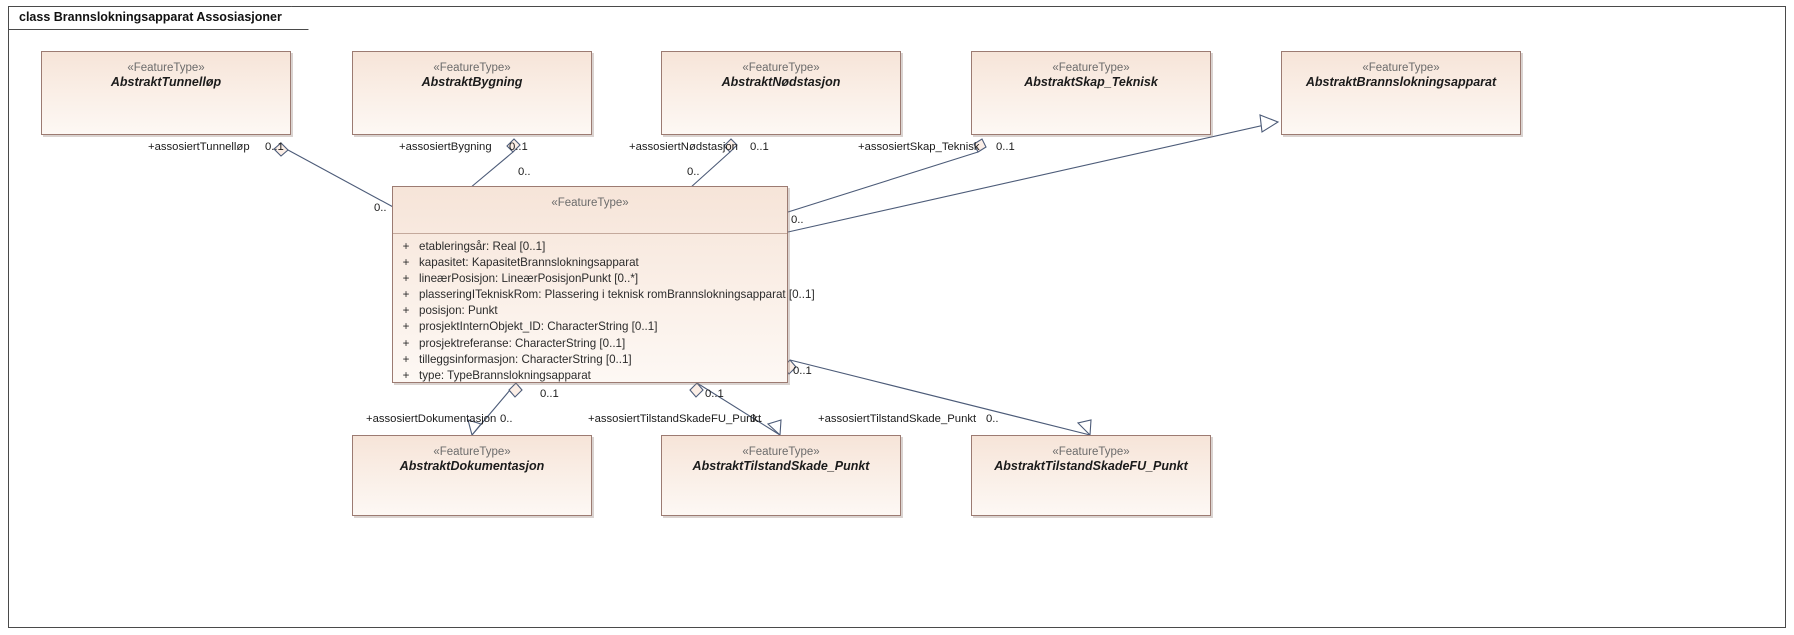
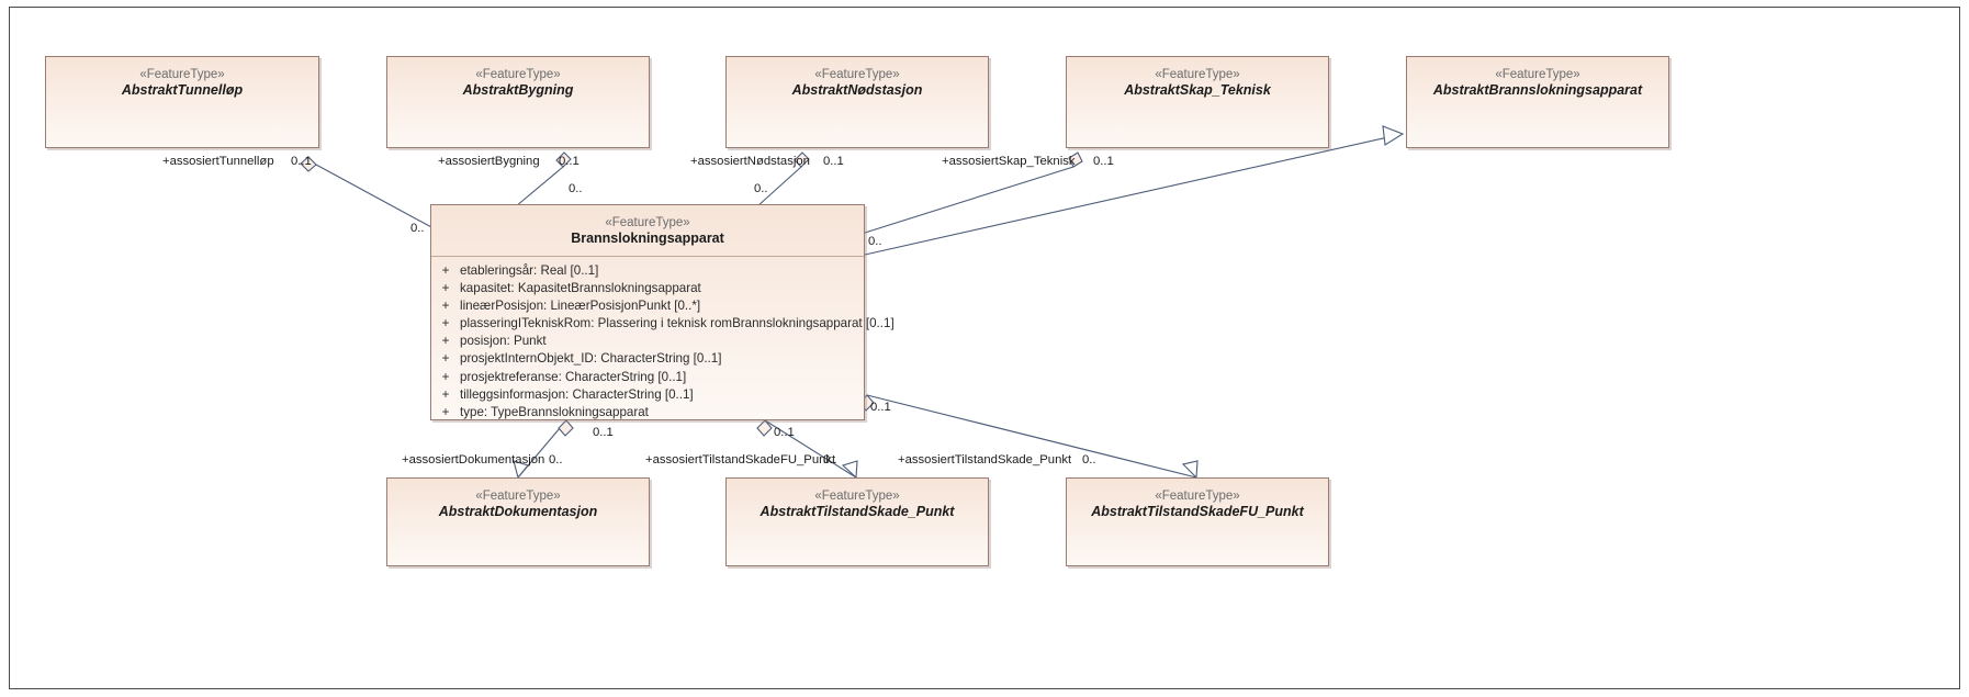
- class Brannslokningsapparat Assosiasjoner
  «FeatureType»
  AbstraktTunnelløp
  «FeatureType»
  AbstraktBygning
  «FeatureType»
  AbstraktNødstasjon
  «FeatureType»
  AbstraktSkap_Teknisk
  «FeatureType»
  AbstraktBrannslokningsapparat
  «FeatureType»
+ Brannslokningsapparat
  +
  etableringsår: Real [0..1]
  +
  kapasitet: KapasitetBrannslokningsapparat
  +
  lineærPosisjon: LineærPosisjonPunkt [0..*]
  +
  plasseringITekniskRom: Plassering i teknisk romBrannslokningsapparat [0..1]
  +
  posisjon: Punkt
  +
  prosjektInternObjekt_ID: CharacterString [0..1]
  +
  prosjektreferanse: CharacterString [0..1]
  +
  tilleggsinformasjon: CharacterString [0..1]
  +
  type: TypeBrannslokningsapparat
  «FeatureType»
  AbstraktDokumentasjon
  «FeatureType»
  AbstraktTilstandSkade_Punkt
  «FeatureType»
  AbstraktTilstandSkadeFU_Punkt
  +assosiertTunnelløp
  0..1
  0..
  +assosiertBygning
  0..1
  0..
  +assosiertNødstasjon
  0..1
  0..
  +assosiertSkap_Teknisk
  0..1
  0..
  0..1
  +assosiertDokumentasjon
  0..
  0..1
  +assosiertTilstandSkadeFU_Punkt
  0..
  0..1
  +assosiertTilstandSkade_Punkt
  0..
